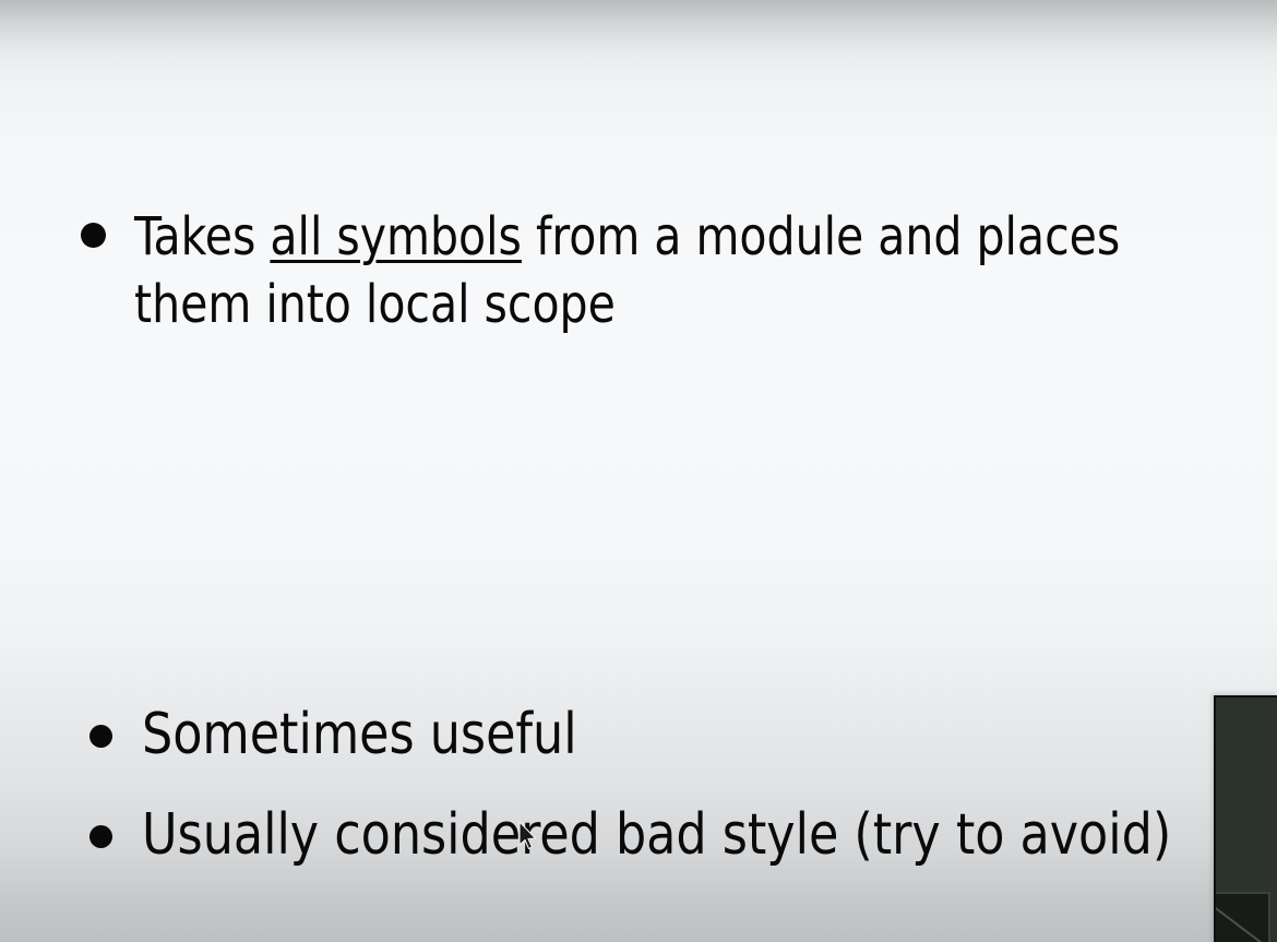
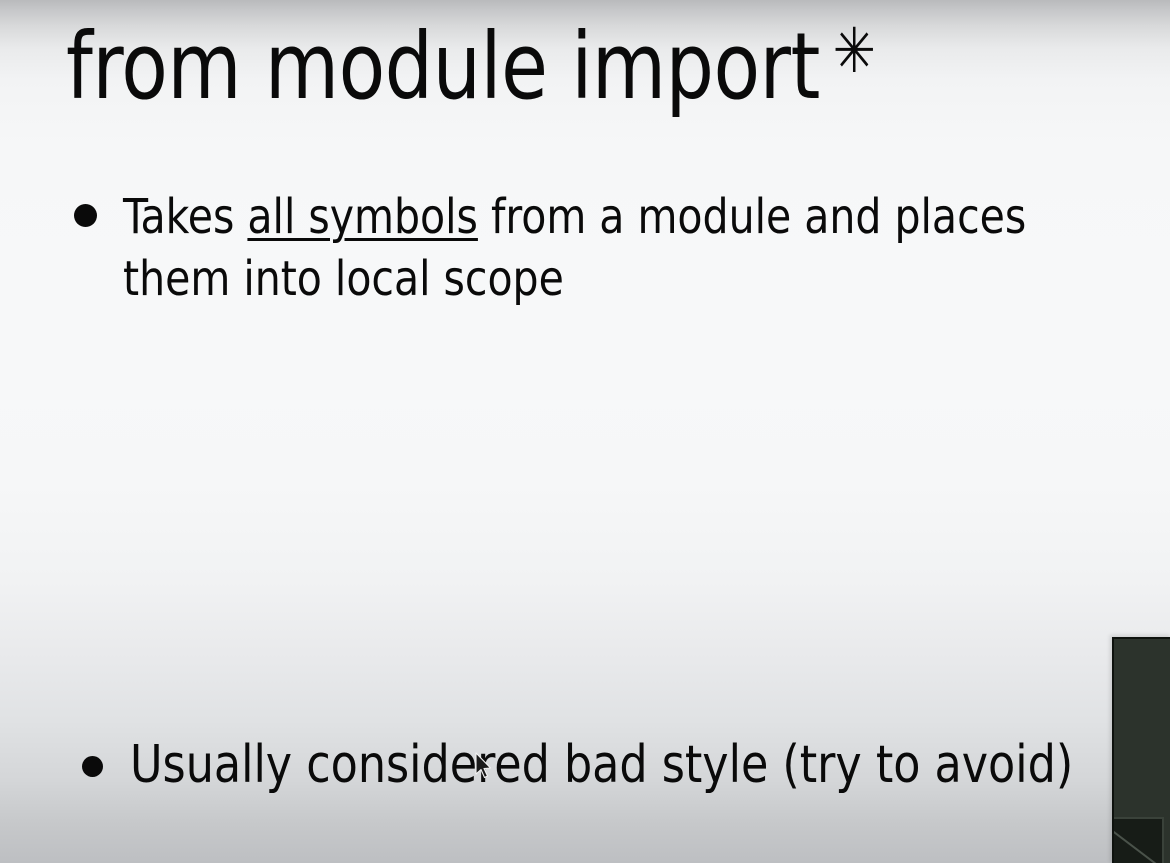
+ from module import ✳
  Takes all symbols from a module and places
  them into local scope
- Sometimes useful
  Usually consideed bad style (try to avoid)
